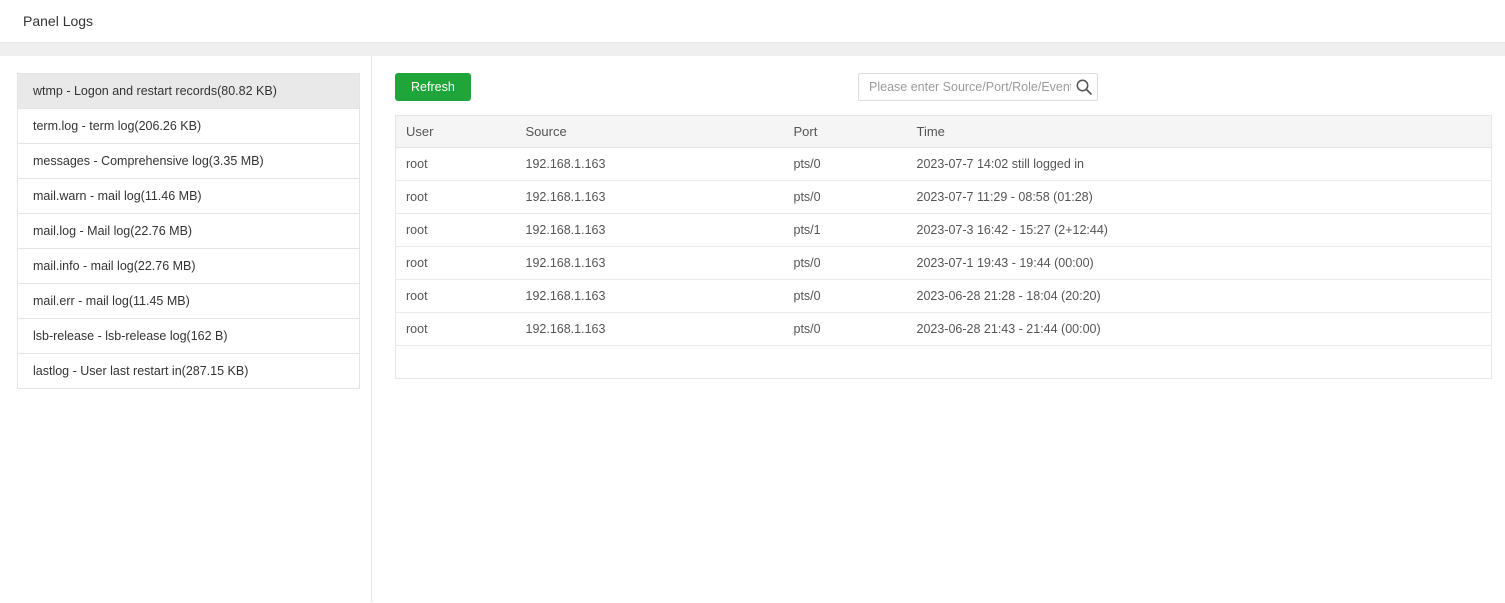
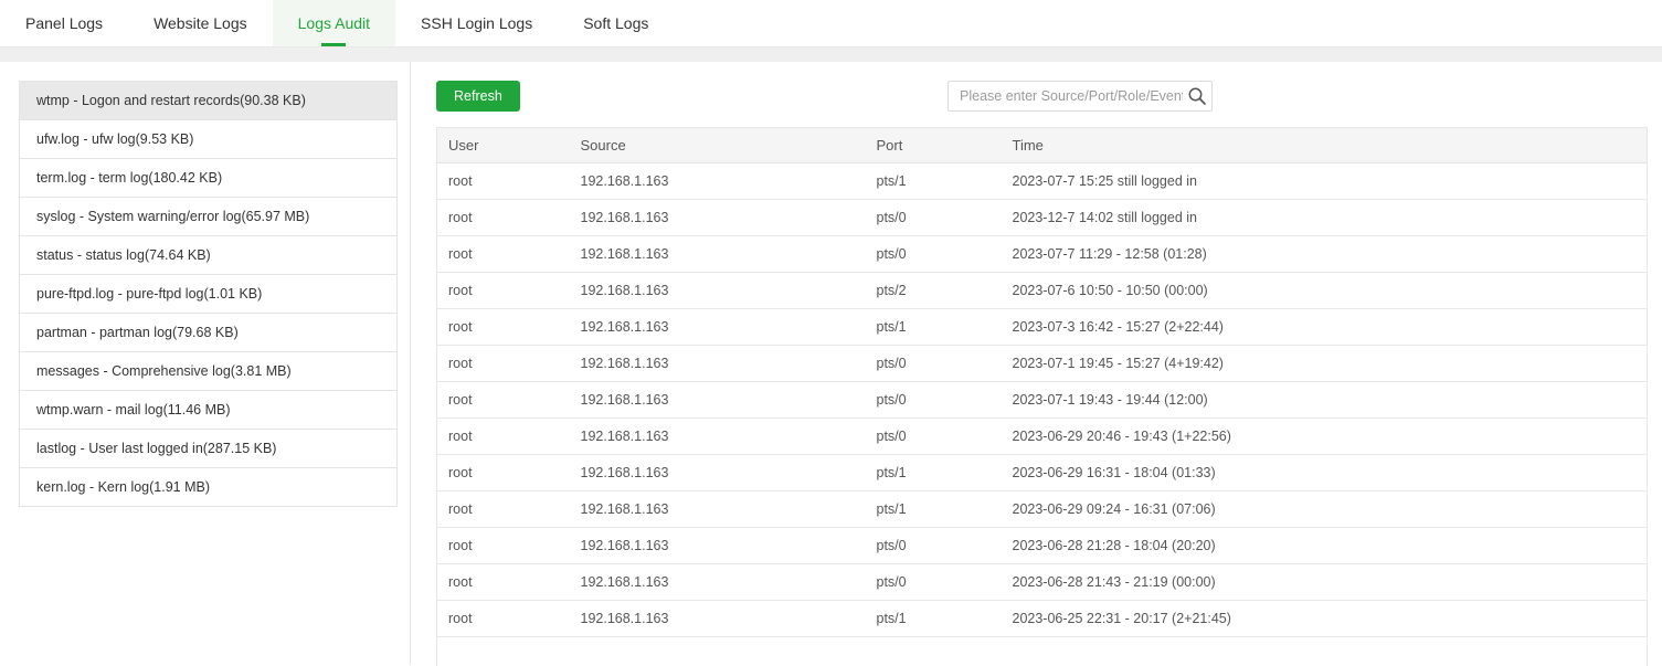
  Panel Logs
+ Website Logs
+ Logs Audit
+ SSH Login Logs
+ Soft Logs
- wtmp - Logon and restart records(80.82 KB)
+ wtmp - Logon and restart records(90.38 KB)
+ ufw.log - ufw log(9.53 KB)
- term.log - term log(206.26 KB)
+ term.log - term log(180.42 KB)
+ syslog - System warning/error log(65.97 MB)
+ status - status log(74.64 KB)
+ pure-ftpd.log - pure-ftpd log(1.01 KB)
+ partman - partman log(79.68 KB)
- messages - Comprehensive log(3.35 MB)
+ messages - Comprehensive log(3.81 MB)
- mail.warn - mail log(11.46 MB)
+ wtmp.warn - mail log(11.46 MB)
- mail.log - Mail log(22.76 MB)
- mail.info - mail log(22.76 MB)
- mail.err - mail log(11.45 MB)
- lsb-release - lsb-release log(162 B)
- lastlog - User last restart in(287.15 KB)
+ lastlog - User last logged in(287.15 KB)
+ kern.log - Kern log(1.91 MB)
  Refresh
  Please enter Source/Port/Role/Even
  User	Source	Port	Time
+ root	192.168.1.163	pts/1	2023-07-7 15:25 still logged in
- root	192.168.1.163	pts/0	2023-07-7 14:02 still logged in
+ root	192.168.1.163	pts/0	2023-12-7 14:02 still logged in
- root	192.168.1.163	pts/0	2023-07-7 11:29 - 08:58 (01:28)
+ root	192.168.1.163	pts/0	2023-07-7 11:29 - 12:58 (01:28)
+ root	192.168.1.163	pts/2	2023-07-6 10:50 - 10:50 (00:00)
- root	192.168.1.163	pts/1	2023-07-3 16:42 - 15:27 (2+12:44)
+ root	192.168.1.163	pts/1	2023-07-3 16:42 - 15:27 (2+22:44)
+ root	192.168.1.163	pts/0	2023-07-1 19:45 - 15:27 (4+19:42)
- root	192.168.1.163	pts/0	2023-07-1 19:43 - 19:44 (00:00)
+ root	192.168.1.163	pts/0	2023-07-1 19:43 - 19:44 (12:00)
+ root	192.168.1.163	pts/0	2023-06-29 20:46 - 19:43 (1+22:56)
+ root	192.168.1.163	pts/1	2023-06-29 16:31 - 18:04 (01:33)
+ root	192.168.1.163	pts/1	2023-06-29 09:24 - 16:31 (07:06)
  root	192.168.1.163	pts/0	2023-06-28 21:28 - 18:04 (20:20)
- root	192.168.1.163	pts/0	2023-06-28 21:43 - 21:44 (00:00)
+ root	192.168.1.163	pts/0	2023-06-28 21:43 - 21:19 (00:00)
+ root	192.168.1.163	pts/1	2023-06-25 22:31 - 20:17 (2+21:45)
